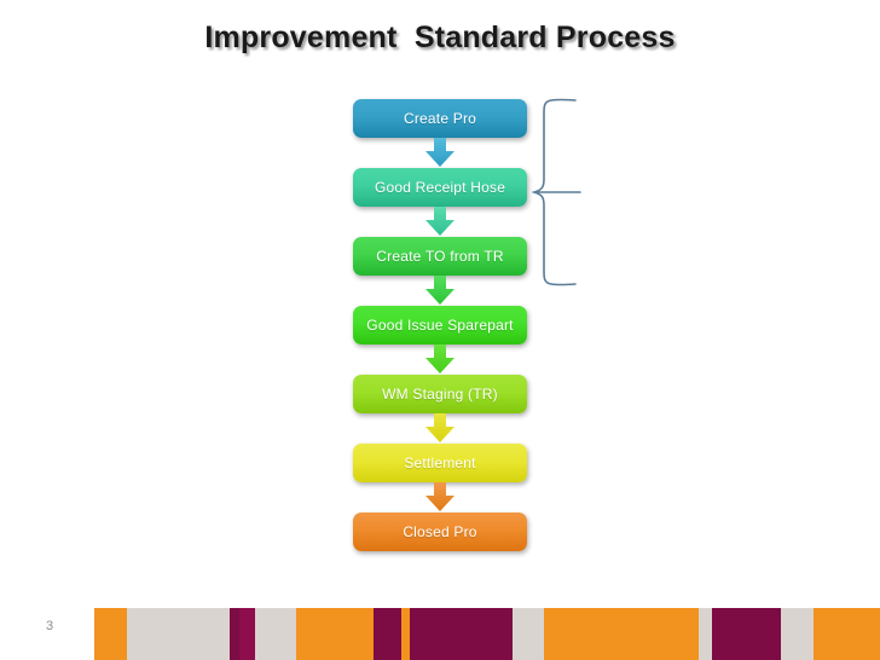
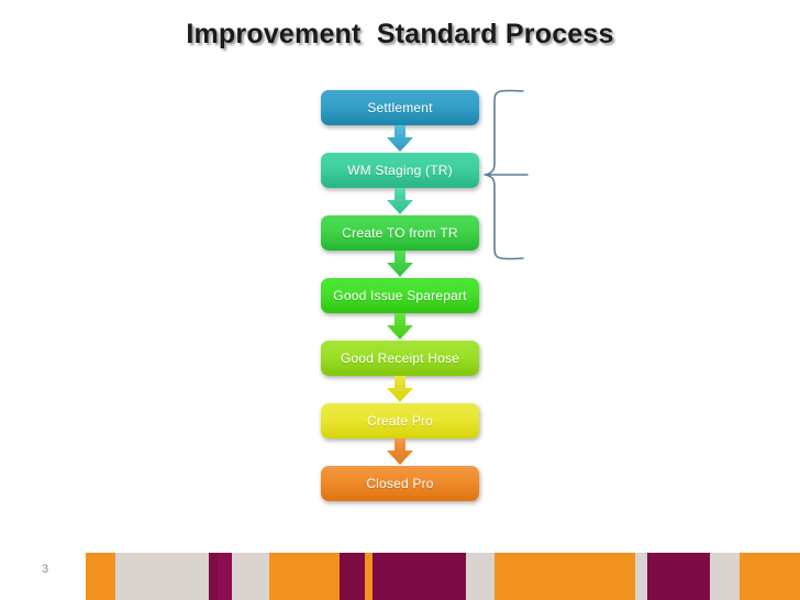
  Improvement Standard Process
- Create Pro
+ Settlement
- Good Receipt Hose
+ WM Staging (TR)
  Create TO from TR
  Good Issue Sparepart
- WM Staging (TR)
+ Good Receipt Hose
- Settlement
+ Create Pro
  Closed Pro
  3
